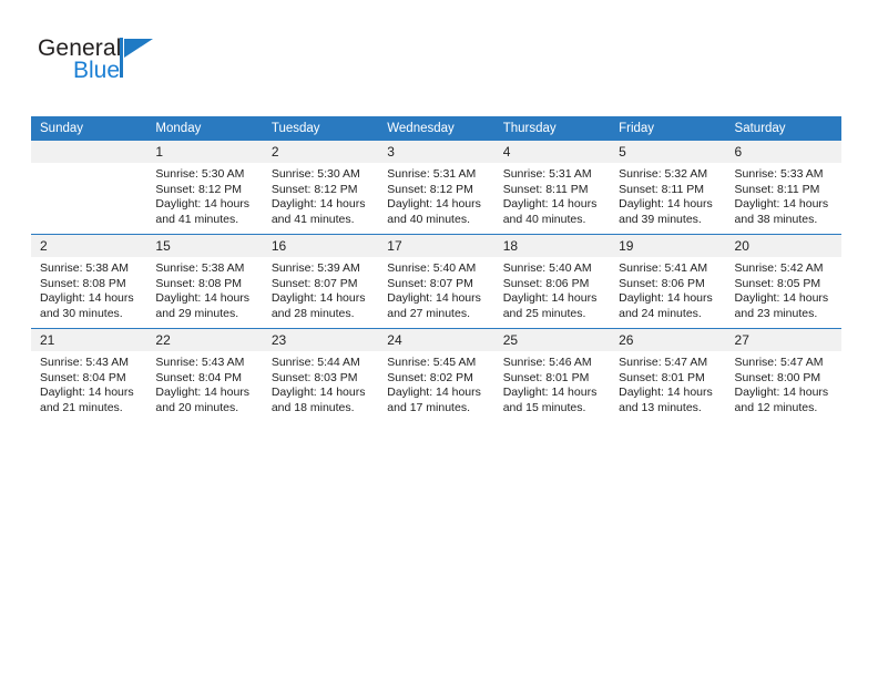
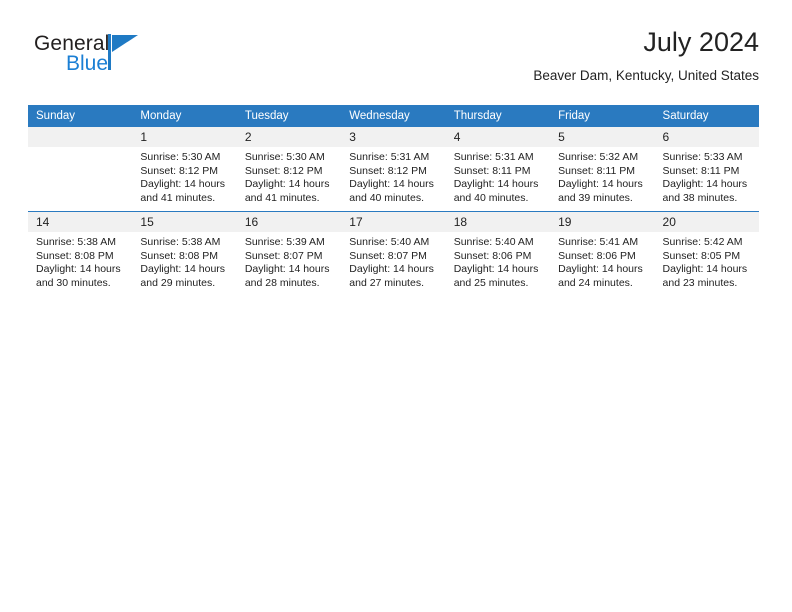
  Genera
  Blue
+ July 2024
+ Beaver Dam, Kentucky, United States
  Sunday	Monday	Tuesday	Wednesday	Thursday	Friday	Saturday
  	1Sunrise: 5:30 AMSunset: 8:12 PMDaylight: 14 hoursand 41 minutes.	2Sunrise: 5:30 AMSunset: 8:12 PMDaylight: 14 hoursand 41 minutes.	3Sunrise: 5:31 AMSunset: 8:12 PMDaylight: 14 hoursand 40 minutes.	4Sunrise: 5:31 AMSunset: 8:11 PMDaylight: 14 hoursand 40 minutes.	5Sunrise: 5:32 AMSunset: 8:11 PMDaylight: 14 hoursand 39 minutes.	6Sunrise: 5:33 AMSunset: 8:11 PMDaylight: 14 hoursand 38 minutes.
- 2Sunrise: 5:38 AMSunset: 8:08 PMDaylight: 14 hoursand 30 minutes.	15Sunrise: 5:38 AMSunset: 8:08 PMDaylight: 14 hoursand 29 minutes.	16Sunrise: 5:39 AMSunset: 8:07 PMDaylight: 14 hoursand 28 minutes.	17Sunrise: 5:40 AMSunset: 8:07 PMDaylight: 14 hoursand 27 minutes.	18Sunrise: 5:40 AMSunset: 8:06 PMDaylight: 14 hoursand 25 minutes.	19Sunrise: 5:41 AMSunset: 8:06 PMDaylight: 14 hoursand 24 minutes.	20Sunrise: 5:42 AMSunset: 8:05 PMDaylight: 14 hoursand 23 minutes.
+ 14Sunrise: 5:38 AMSunset: 8:08 PMDaylight: 14 hoursand 30 minutes.	15Sunrise: 5:38 AMSunset: 8:08 PMDaylight: 14 hoursand 29 minutes.	16Sunrise: 5:39 AMSunset: 8:07 PMDaylight: 14 hoursand 28 minutes.	17Sunrise: 5:40 AMSunset: 8:07 PMDaylight: 14 hoursand 27 minutes.	18Sunrise: 5:40 AMSunset: 8:06 PMDaylight: 14 hoursand 25 minutes.	19Sunrise: 5:41 AMSunset: 8:06 PMDaylight: 14 hoursand 24 minutes.	20Sunrise: 5:42 AMSunset: 8:05 PMDaylight: 14 hoursand 23 minutes.
- 21Sunrise: 5:43 AMSunset: 8:04 PMDaylight: 14 hoursand 21 minutes.	22Sunrise: 5:43 AMSunset: 8:04 PMDaylight: 14 hoursand 20 minutes.	23Sunrise: 5:44 AMSunset: 8:03 PMDaylight: 14 hoursand 18 minutes.	24Sunrise: 5:45 AMSunset: 8:02 PMDaylight: 14 hoursand 17 minutes.	25Sunrise: 5:46 AMSunset: 8:01 PMDaylight: 14 hoursand 15 minutes.	26Sunrise: 5:47 AMSunset: 8:01 PMDaylight: 14 hoursand 13 minutes.	27Sunrise: 5:47 AMSunset: 8:00 PMDaylight: 14 hoursand 12 minutes.
